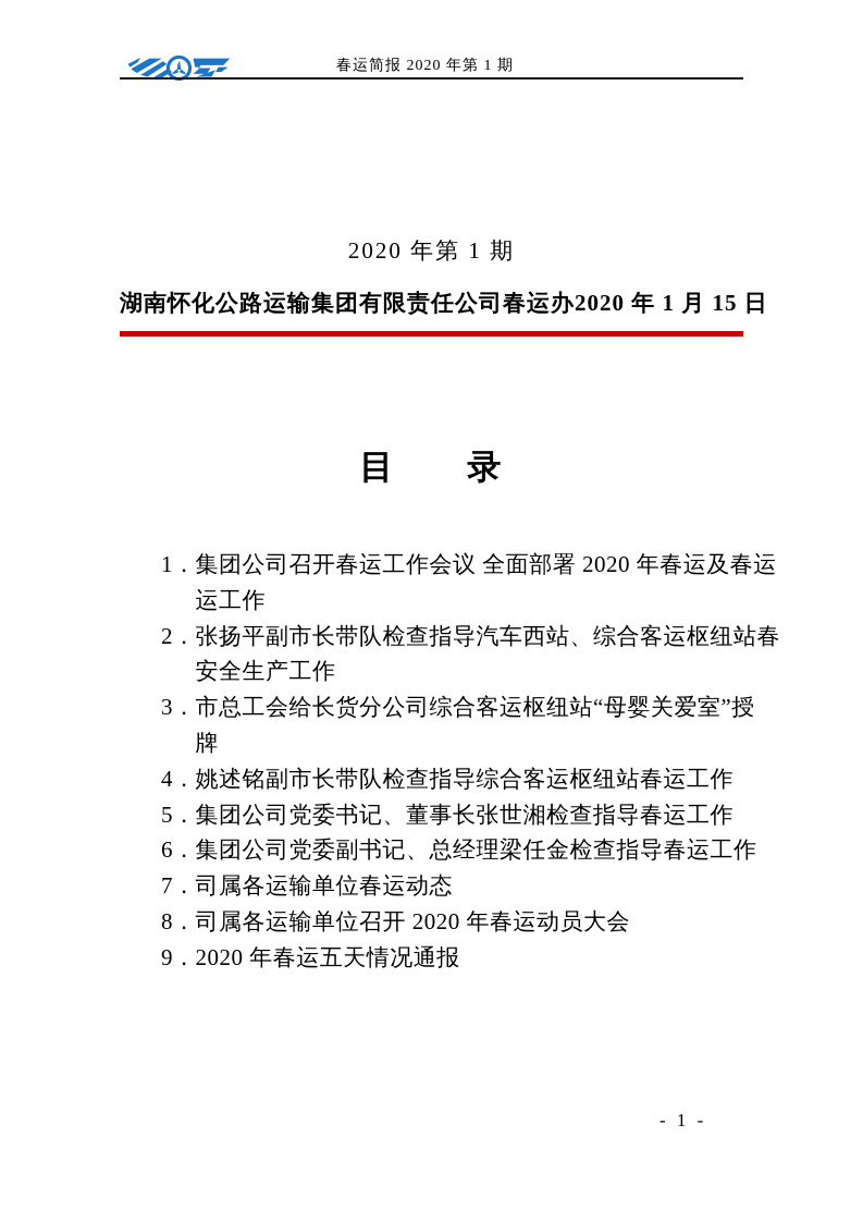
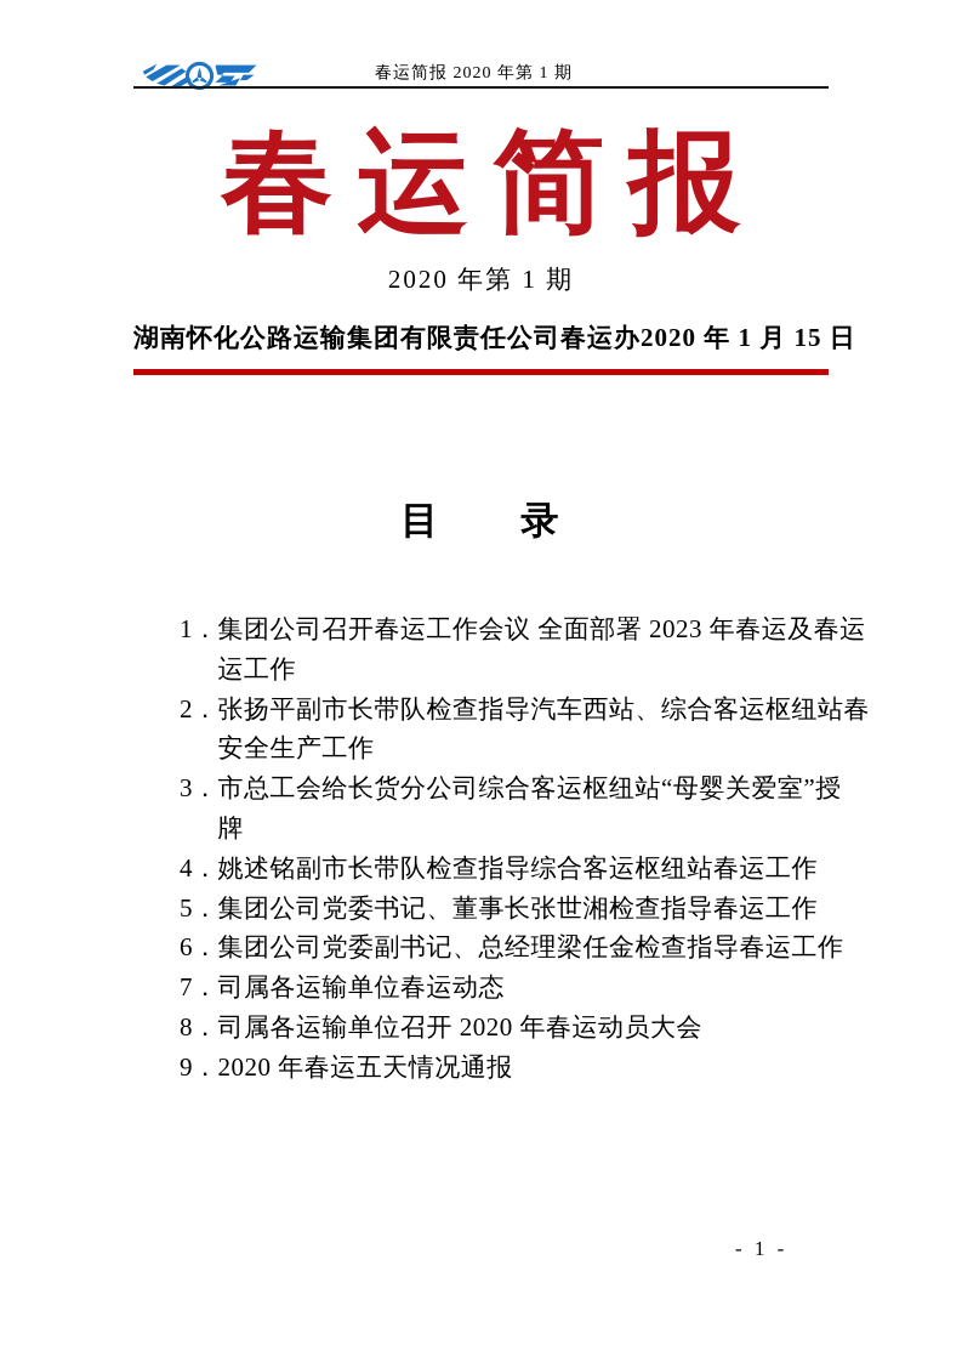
  春运简报 2020 年第 1 期
+ 春运简报
  2020 年第 1 期
  湖南怀化公路运输集团有限责任公司春运办
  2020 年 1 月 15 日
  目 录
  1．
- 集团公司召开春运工作会议 全面部署 2020 年春运及春运
+ 集团公司召开春运工作会议 全面部署 2023 年春运及春运
  运工作
  2．
  张扬平副市长带队检查指导汽车西站、综合客运枢纽站春
  安全生产工作
  3．
  市总工会给长货分公司综合客运枢纽站“母婴关爱室”授
  牌
  4．
  姚述铭副市长带队检查指导综合客运枢纽站春运工作
  5．
  集团公司党委书记、董事长张世湘检查指导春运工作
  6．
  集团公司党委副书记、总经理梁任金检查指导春运工作
  7．
  司属各运输单位春运动态
  8．
  司属各运输单位召开 2020 年春运动员大会
  9．
  2020 年春运五天情况通报
  - 1 -
